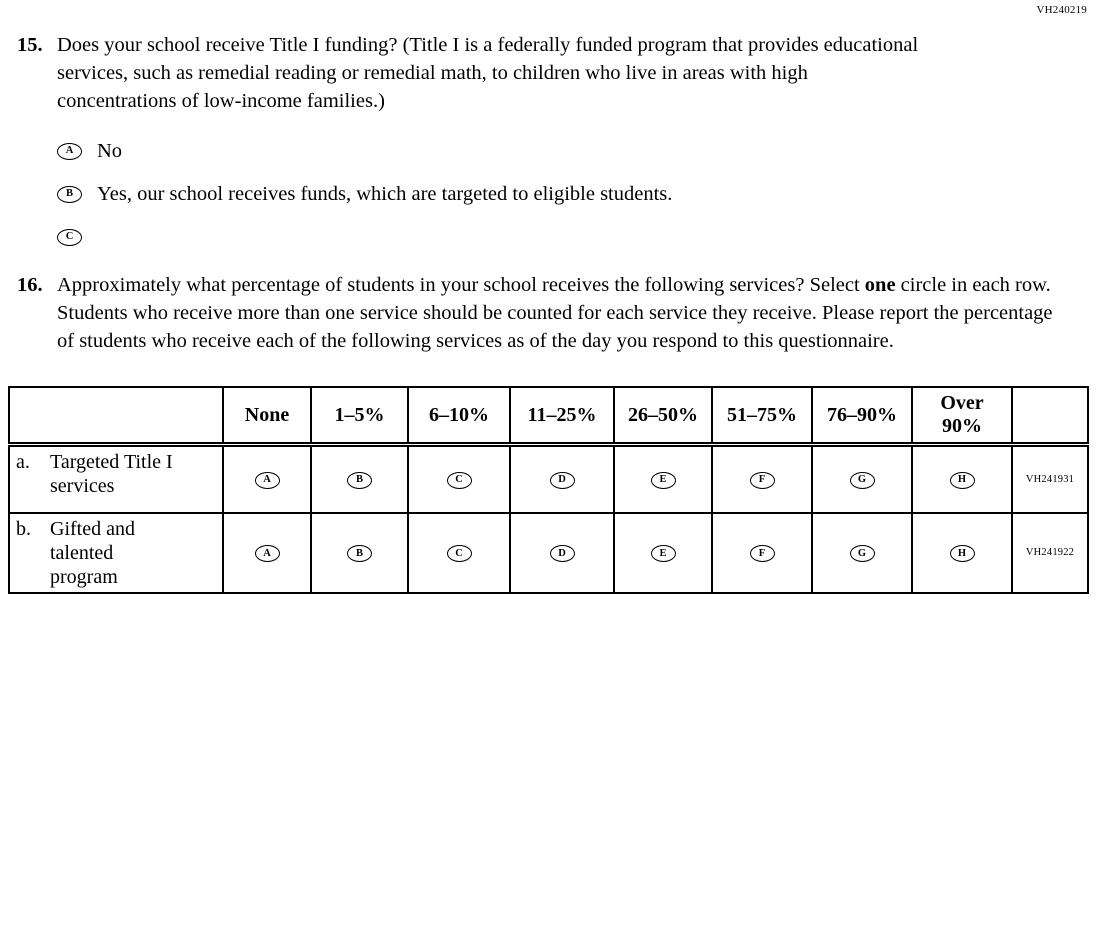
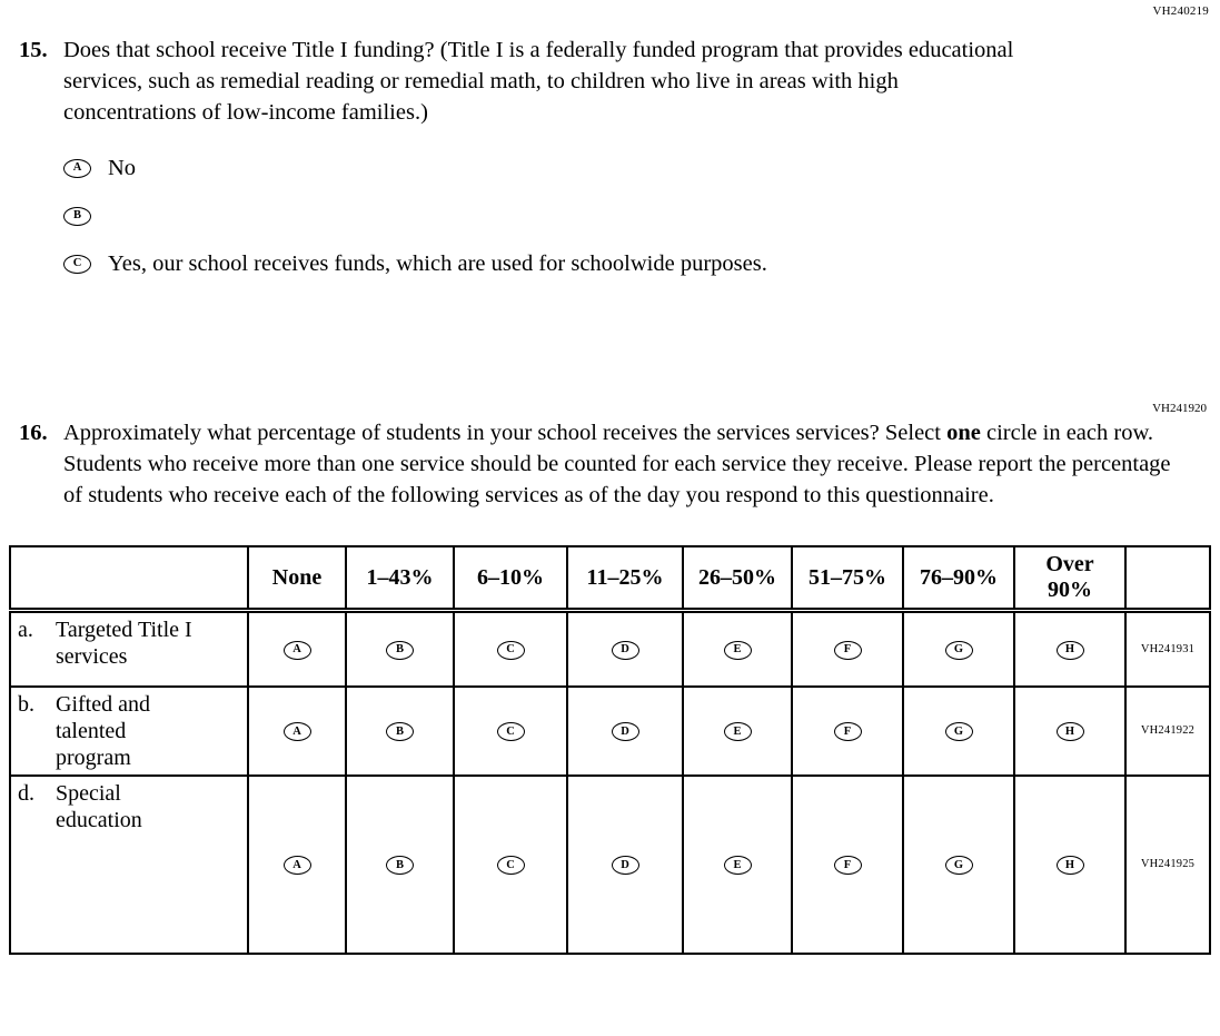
  VH240219
  15.
- Does your school receive Title I funding? (Title I is a federally funded program that provides educational services, such as remedial reading or remedial math, to children who live in areas with high concentrations of low-income families.)
+ Does that school receive Title I funding? (Title I is a federally funded program that provides educational services, such as remedial reading or remedial math, to children who live in areas with high concentrations of low-income families.)
  A
  No
  B
- Yes, our school receives funds, which are targeted to eligible students.
  C
+ Yes, our school receives funds, which are used for schoolwide purposes.
+ VH241920
  16.
- Approximately what percentage of students in your school receives the following services? Select one circle in each row. Students who receive more than one service should be counted for each service they receive. Please report the percentage of students who receive each of the following services as of the day you respond to this questionnaire.
+ Approximately what percentage of students in your school receives the services services? Select one circle in each row. Students who receive more than one service should be counted for each service they receive. Please report the percentage of students who receive each of the following services as of the day you respond to this questionnaire.
- 	None	1–5%	6–10%	11–25%	26–50%	51–75%	76–90%	Over 90%
+ 	None	1–43%	6–10%	11–25%	26–50%	51–75%	76–90%	Over 90%
  a. Targeted Title I services	A	B	C	D	E	F	G	H	VH241931
  b. Gifted and talented program	A	B	C	D	E	F	G	H	VH241922
+ d. Special education	A	B	C	D	E	F	G	H	VH241925
